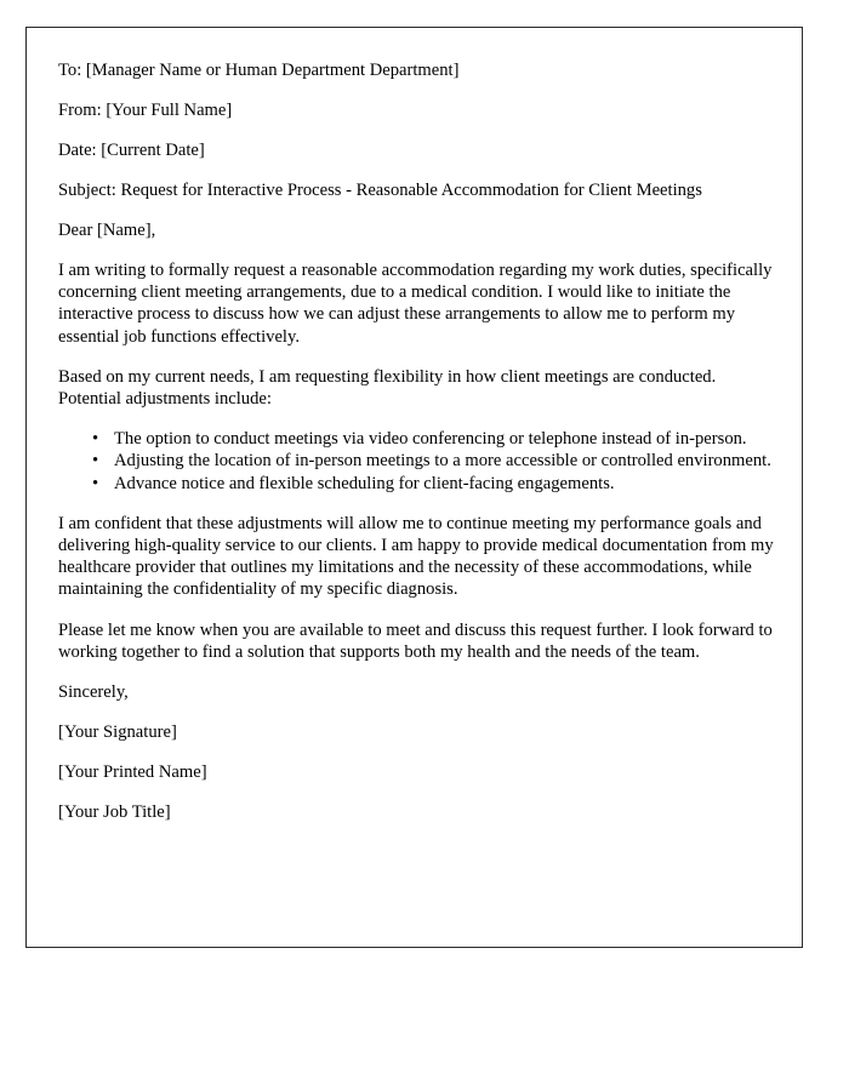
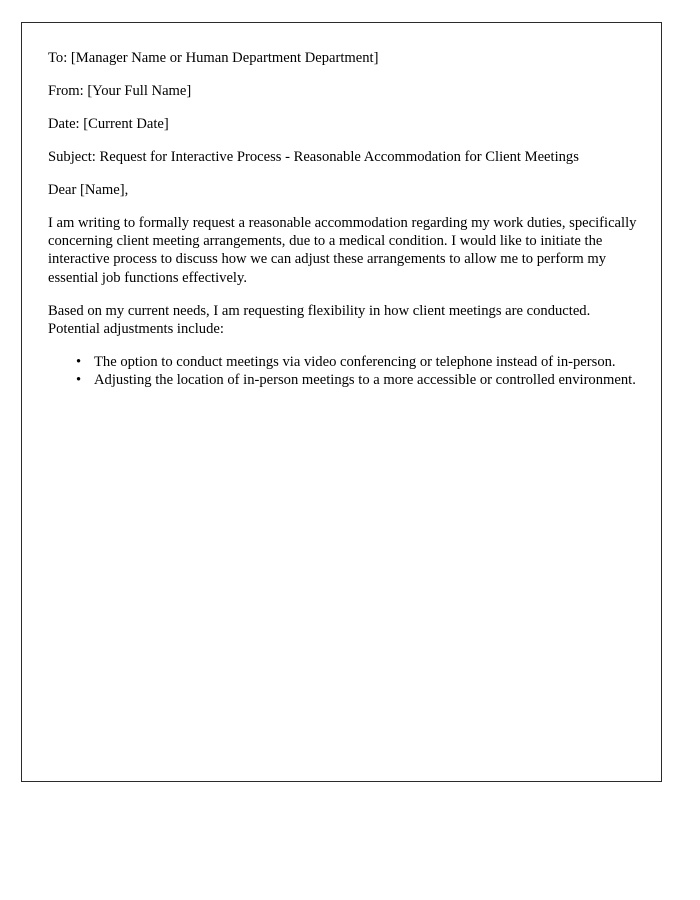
  To: [Manager Name or Human Department Department]
  From: [Your Full Name]
  Date: [Current Date]
  Subject: Request for Interactive Process - Reasonable Accommodation for Client Meetings
  Dear [Name],
  I am writing to formally request a reasonable accommodation regarding my work duties, specifically concerning client meeting arrangements, due to a medical condition. I would like to initiate the interactive process to discuss how we can adjust these arrangements to allow me to perform my essential job functions effectively.
  Based on my current needs, I am requesting flexibility in how client meetings are conducted. Potential adjustments include:
  The option to conduct meetings via video conferencing or telephone instead of in-person.
  Adjusting the location of in-person meetings to a more accessible or controlled environment.
- Advance notice and flexible scheduling for client-facing engagements.
- I am confident that these adjustments will allow me to continue meeting my performance goals and delivering high-quality service to our clients. I am happy to provide medical documentation from my healthcare provider that outlines my limitations and the necessity of these accommodations, while maintaining the confidentiality of my specific diagnosis.
- Please let me know when you are available to meet and discuss this request further. I look forward to working together to find a solution that supports both my health and the needs of the team.
- Sincerely,
- [Your Signature]
- [Your Printed Name]
- [Your Job Title]
